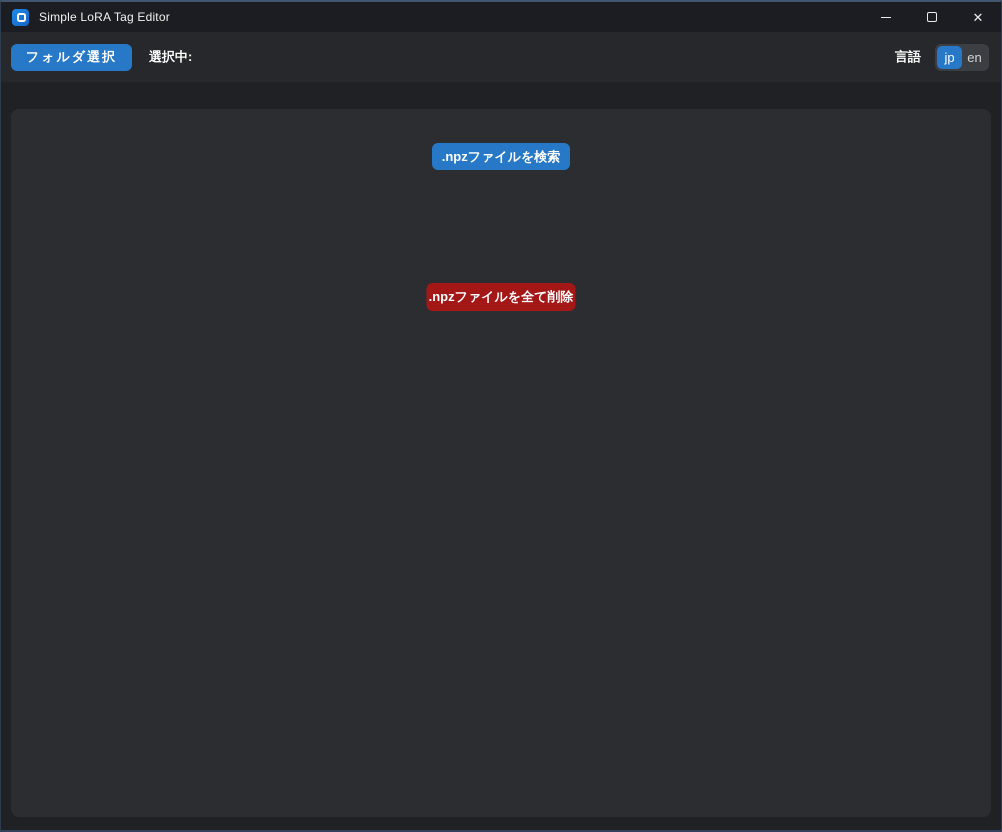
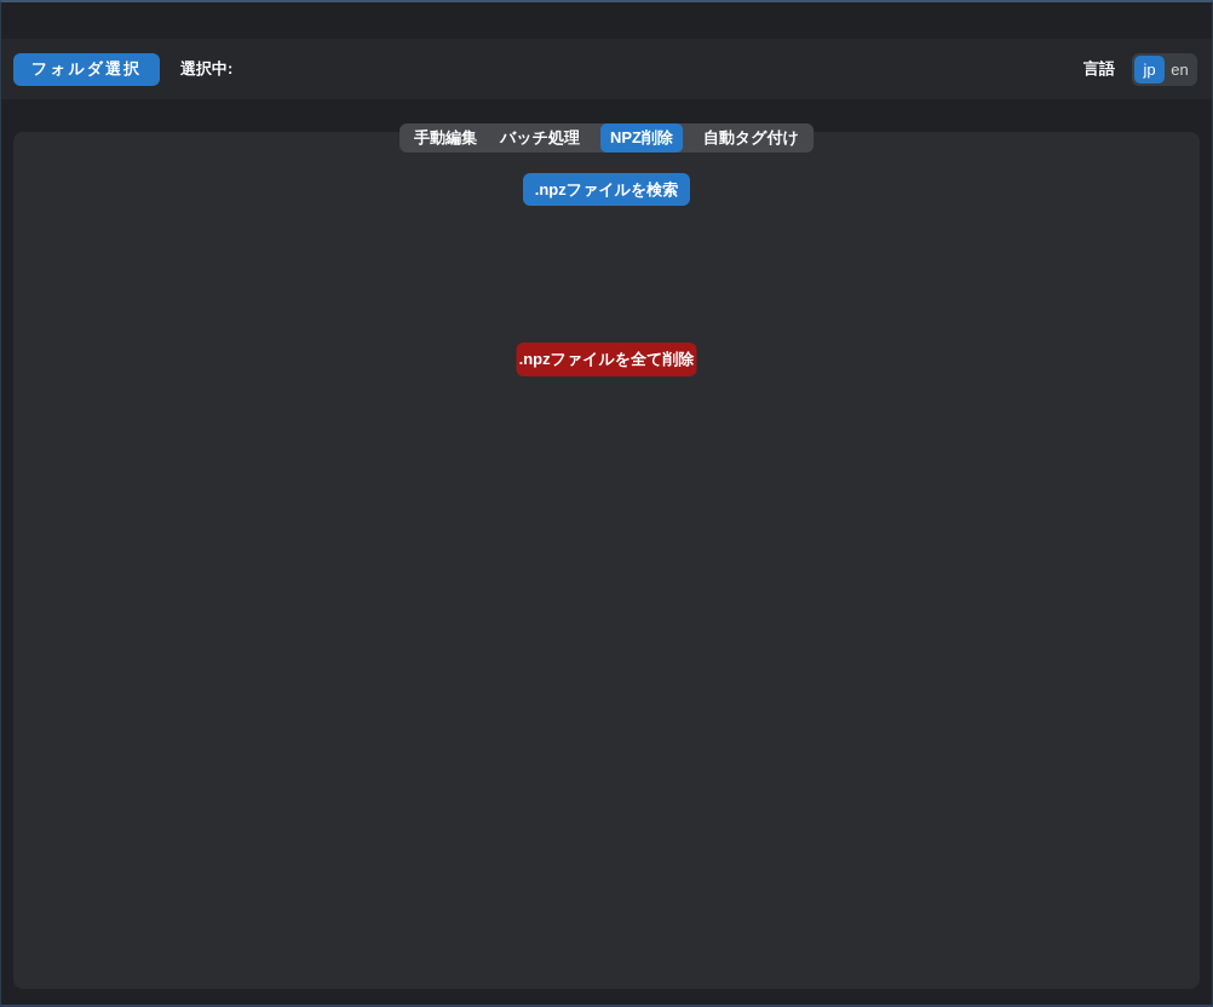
- Simple LoRA Tag Editor
- ✕
  フォルダ選択
  選択中:
  言語
  jp
  en
+ 手動編集
+ バッチ処理
+ NPZ削除
+ 自動タグ付け
  .npzファイルを検索
  .npzファイルを全て削除
